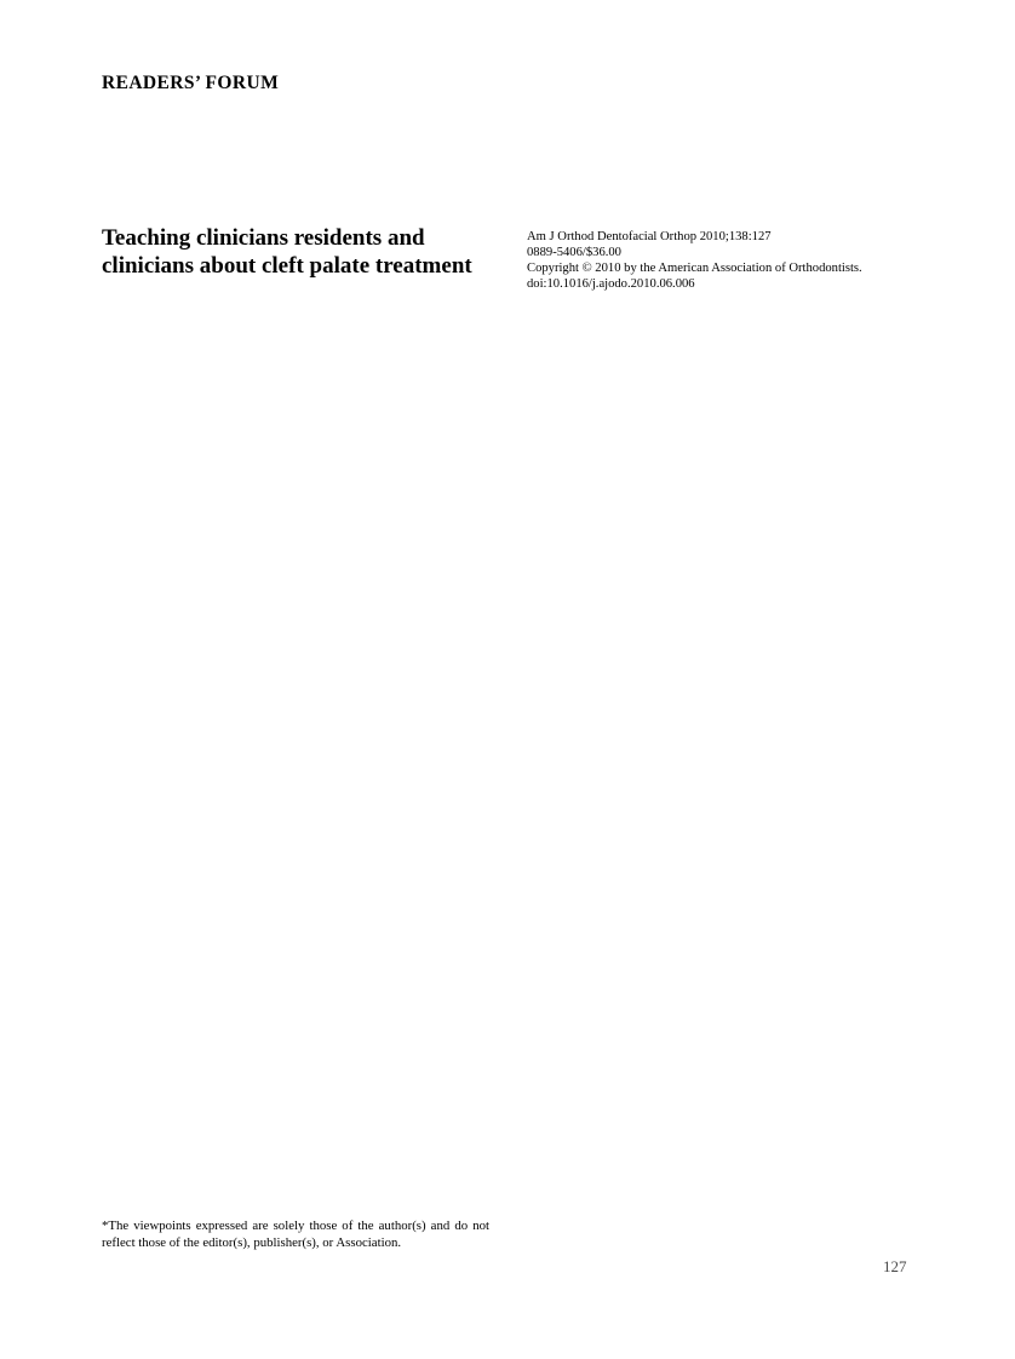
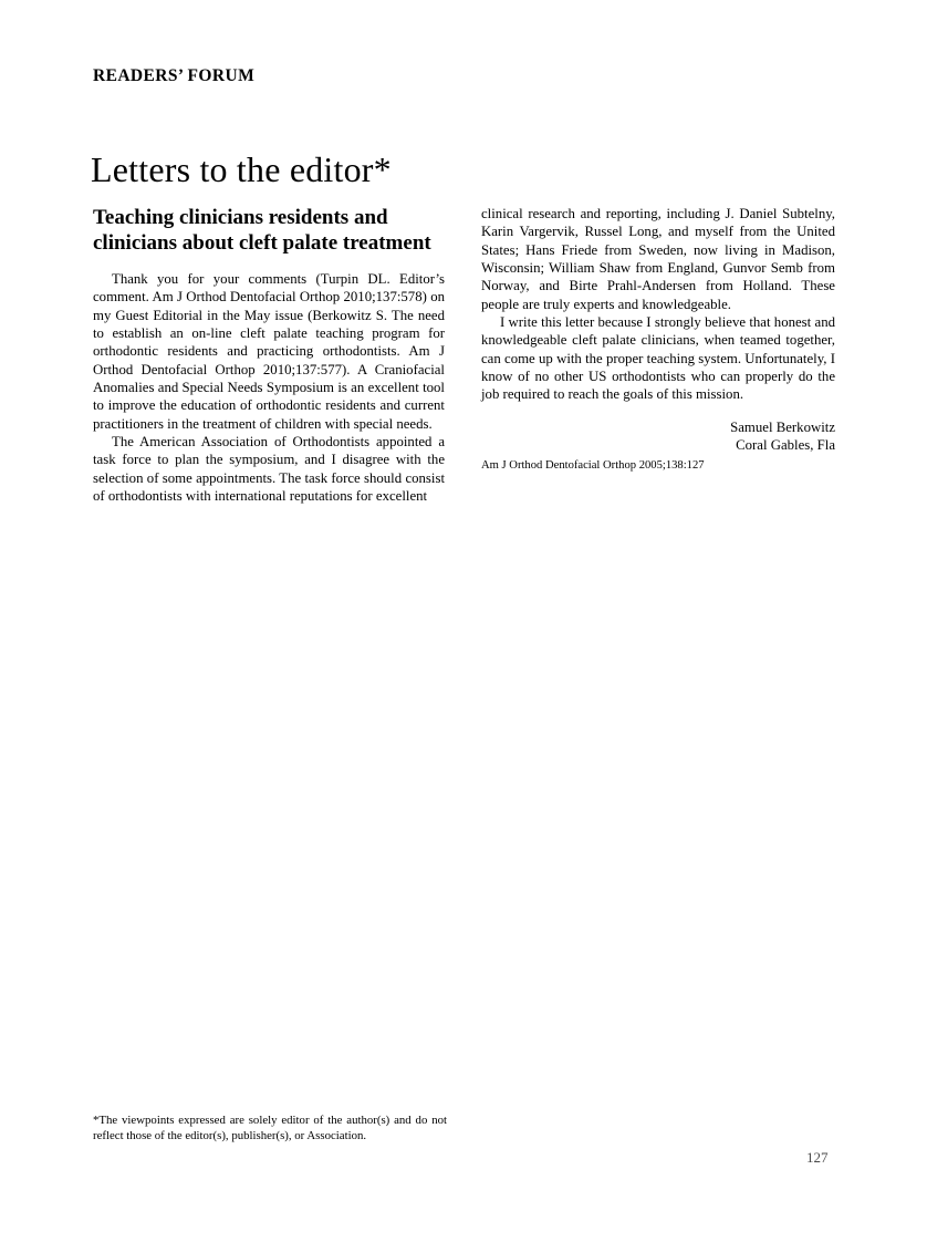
  READERS’ FORUM
+ Letters to the editor*
  Teaching clinicians residents and clinicians about cleft palate treatment
+ Thank you for your comments (Turpin DL. Editor’s comment. Am J Orthod Dentofacial Orthop 2010;137:578) on my Guest Editorial in the May issue (Berkowitz S. The need to establish an on-line cleft palate teaching program for orthodontic residents and practicing orthodontists. Am J Orthod Dentofacial Orthop 2010;137:577). A Craniofacial Anomalies and Special Needs Symposium is an excellent tool to improve the education of orthodontic residents and current practitioners in the treatment of children with special needs.
+ The American Association of Orthodontists appointed a task force to plan the symposium, and I disagree with the selection of some appointments. The task force should consist of orthodontists with international reputations for excellent
+ clinical research and reporting, including J. Daniel Subtelny, Karin Vargervik, Russel Long, and myself from the United States; Hans Friede from Sweden, now living in Madison, Wisconsin; William Shaw from England, Gunvor Semb from Norway, and Birte Prahl-Andersen from Holland. These people are truly experts and knowledgeable.
+ I write this letter because I strongly believe that honest and knowledgeable cleft palate clinicians, when teamed together, can come up with the proper teaching system. Unfortunately, I know of no other US orthodontists who can properly do the job required to reach the goals of this mission.
+ Samuel Berkowitz
+ Coral Gables, Fla
- Am J Orthod Dentofacial Orthop 2010;138:127
+ Am J Orthod Dentofacial Orthop 2005;138:127
- 0889-5406/$36.00
- Copyright © 2010 by the American Association of Orthodontists.
- doi:10.1016/j.ajodo.2010.06.006
- *The viewpoints expressed are solely those of the author(s) and do not reflect those of the editor(s), publisher(s), or Association.
+ *The viewpoints expressed are solely editor of the author(s) and do not reflect those of the editor(s), publisher(s), or Association.
  127
